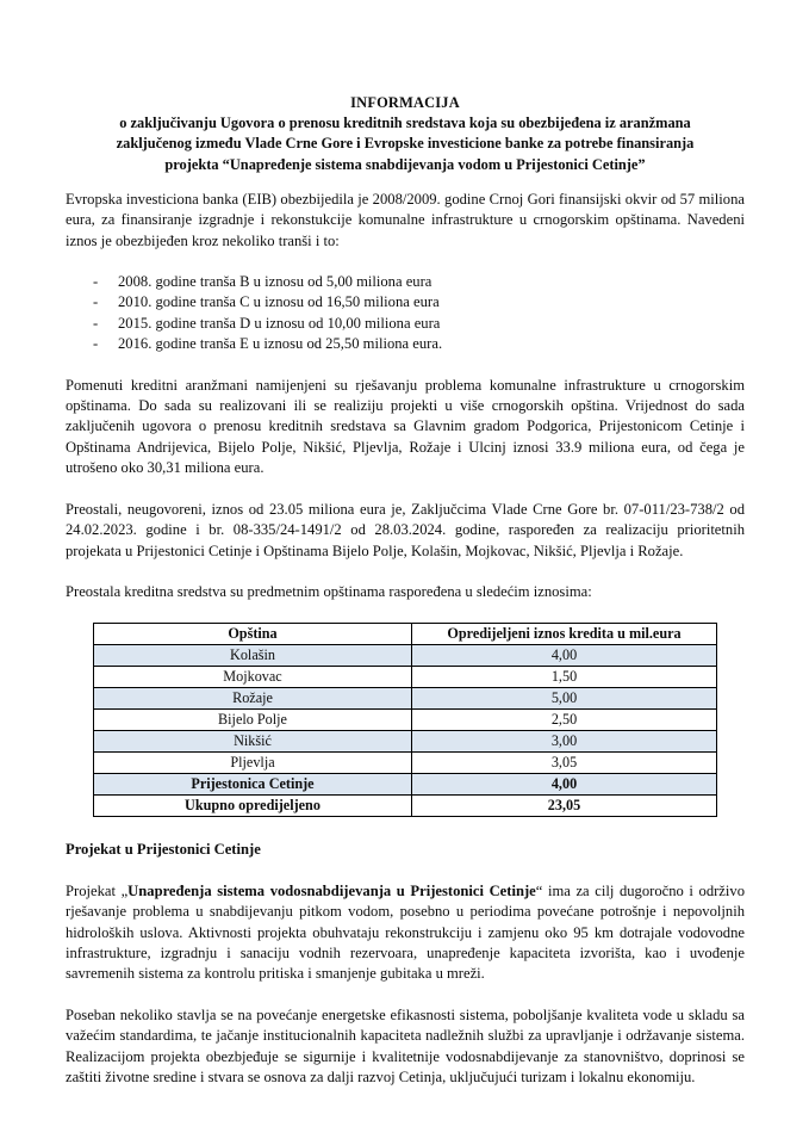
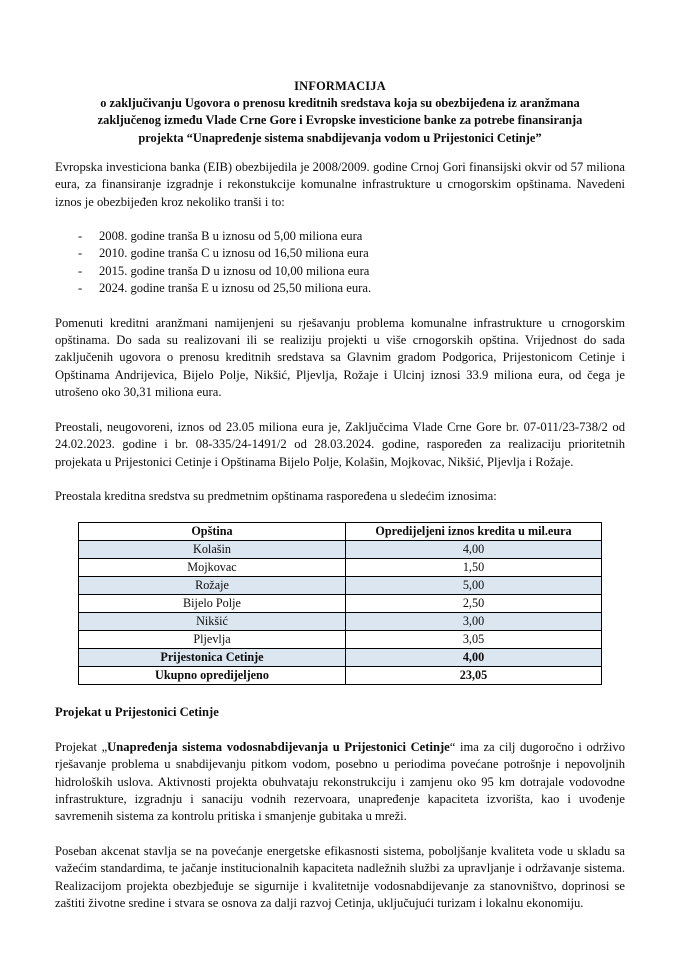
  INFORMACIJA
  o zaključivanju Ugovora o prenosu kreditnih sredstava koja su obezbijeđena iz aranžmana
  zaključenog između Vlade Crne Gore i Evropske investicione banke za potrebe finansiranja
  projekta “Unapređenje sistema snabdijevanja vodom u Prijestonici Cetinje”
  Evropska investiciona banka (EIB) obezbijedila je 2008/2009. godine Crnoj Gori finansijski okvir od 57 miliona eura, za finansiranje izgradnje i rekonstukcije komunalne infrastrukture u crnogorskim opštinama. Navedeni iznos je obezbijeđen kroz nekoliko tranši i to:
  -
  2008. godine tranša B u iznosu od 5,00 miliona eura
  -
  2010. godine tranša C u iznosu od 16,50 miliona eura
  -
  2015. godine tranša D u iznosu od 10,00 miliona eura
  -
- 2016. godine tranša E u iznosu od 25,50 miliona eura.
+ 2024. godine tranša E u iznosu od 25,50 miliona eura.
  Pomenuti kreditni aranžmani namijenjeni su rješavanju problema komunalne infrastrukture u crnogorskim opštinama. Do sada su realizovani ili se realiziju projekti u više crnogorskih opština. Vrijednost do sada zaključenih ugovora o prenosu kreditnih sredstava sa Glavnim gradom Podgorica, Prijestonicom Cetinje i Opštinama Andrijevica, Bijelo Polje, Nikšić, Pljevlja, Rožaje i Ulcinj iznosi 33.9 miliona eura, od čega je utrošeno oko 30,31 miliona eura.
  Preostali, neugovoreni, iznos od 23.05 miliona eura je, Zaključcima Vlade Crne Gore br. 07-011/23-738/2 od 24.02.2023. godine i br. 08-335/24-1491/2 od 28.03.2024. godine, raspoređen za realizaciju prioritetnih projekata u Prijestonici Cetinje i Opštinama Bijelo Polje, Kolašin, Mojkovac, Nikšić, Pljevlja i Rožaje.
  Preostala kreditna sredstva su predmetnim opštinama raspoređena u sledećim iznosima:
  Opština	Opredijeljeni iznos kredita u mil.eura
  Kolašin	4,00
  Mojkovac	1,50
  Rožaje	5,00
  Bijelo Polje	2,50
  Nikšić	3,00
  Pljevlja	3,05
  Prijestonica Cetinje	4,00
  Ukupno opredijeljeno	23,05
  Projekat u Prijestonici Cetinje
  Projekat „Unapređenja sistema vodosnabdijevanja u Prijestonici Cetinje“ ima za cilj dugoročno i održivo rješavanje problema u snabdijevanju pitkom vodom, posebno u periodima povećane potrošnje i nepovoljnih hidroloških uslova. Aktivnosti projekta obuhvataju rekonstrukciju i zamjenu oko 95 km dotrajale vodovodne infrastrukture, izgradnju i sanaciju vodnih rezervoara, unapređenje kapaciteta izvorišta, kao i uvođenje savremenih sistema za kontrolu pritiska i smanjenje gubitaka u mreži.
- Poseban nekoliko stavlja se na povećanje energetske efikasnosti sistema, poboljšanje kvaliteta vode u skladu sa važećim standardima, te jačanje institucionalnih kapaciteta nadležnih službi za upravljanje i održavanje sistema. Realizacijom projekta obezbjeđuje se sigurnije i kvalitetnije vodosnabdijevanje za stanovništvo, doprinosi se zaštiti životne sredine i stvara se osnova za dalji razvoj Cetinja, uključujući turizam i lokalnu ekonomiju.
+ Poseban akcenat stavlja se na povećanje energetske efikasnosti sistema, poboljšanje kvaliteta vode u skladu sa važećim standardima, te jačanje institucionalnih kapaciteta nadležnih službi za upravljanje i održavanje sistema. Realizacijom projekta obezbjeđuje se sigurnije i kvalitetnije vodosnabdijevanje za stanovništvo, doprinosi se zaštiti životne sredine i stvara se osnova za dalji razvoj Cetinja, uključujući turizam i lokalnu ekonomiju.
